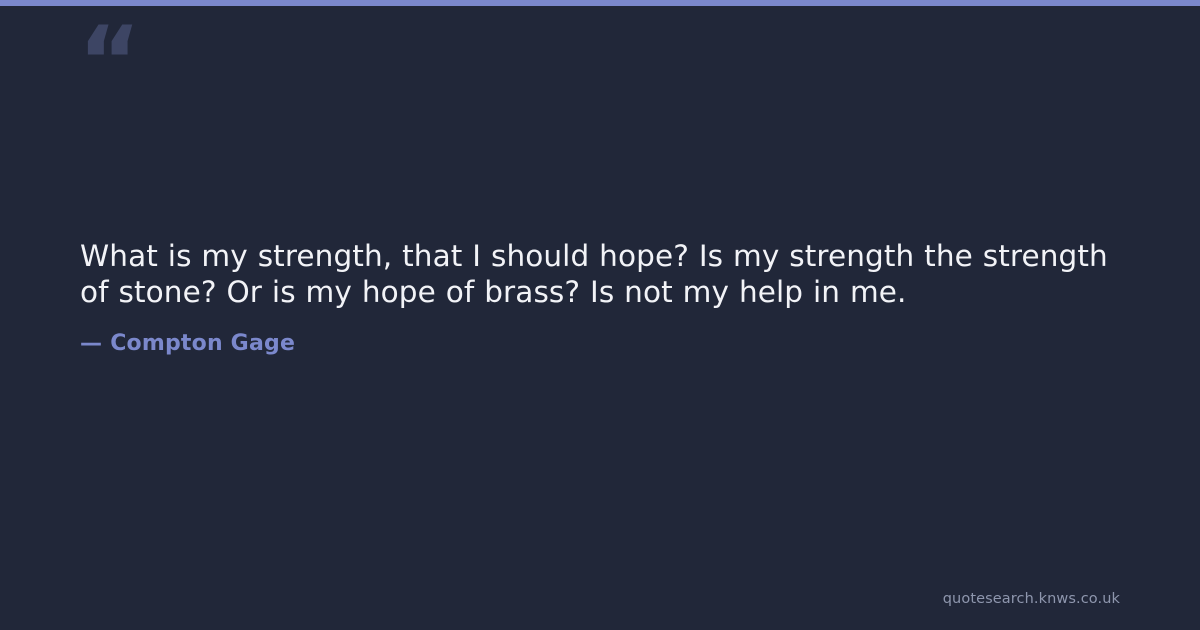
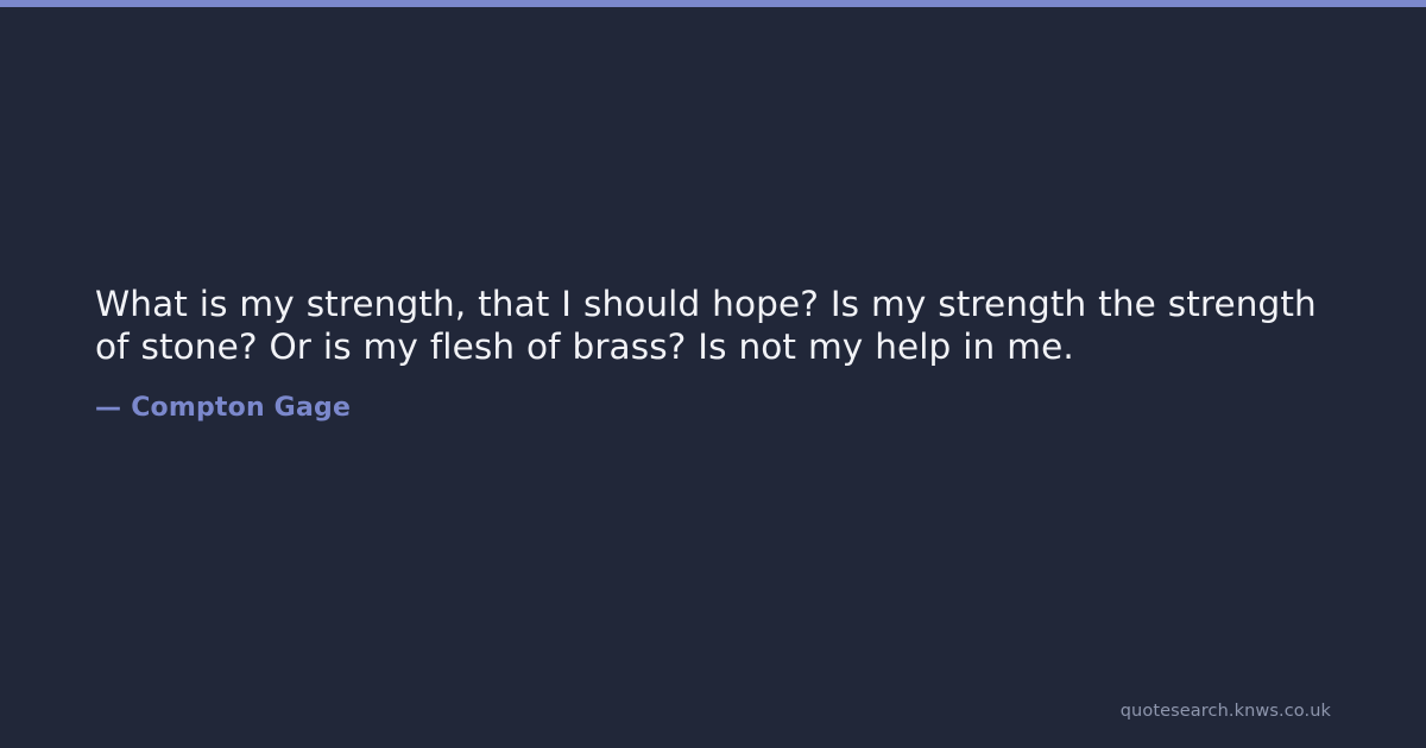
- “
- What is my strength, that I should hope? Is my strength the strength of stone? Or is my hope of brass? Is not my help in me.
+ What is my strength, that I should hope? Is my strength the strength of stone? Or is my flesh of brass? Is not my help in me.
  — Compton Gage
  quotesearch.knws.co.uk
